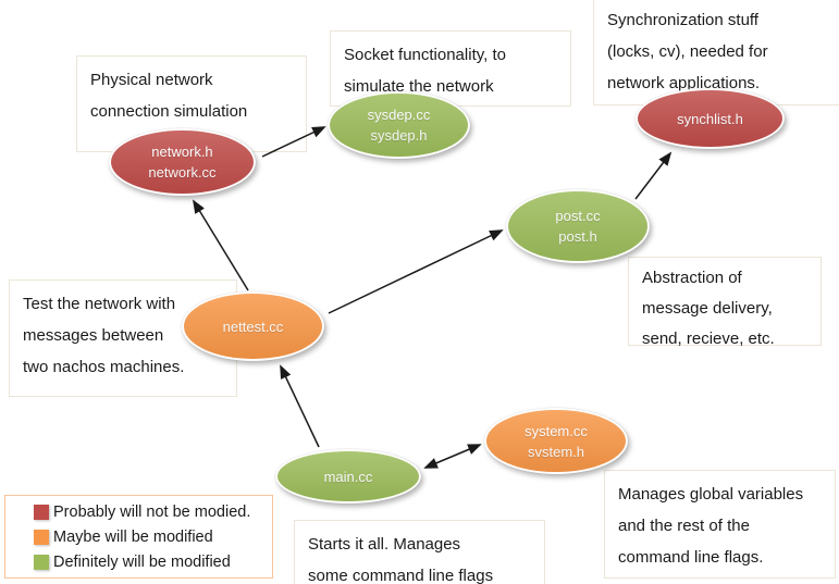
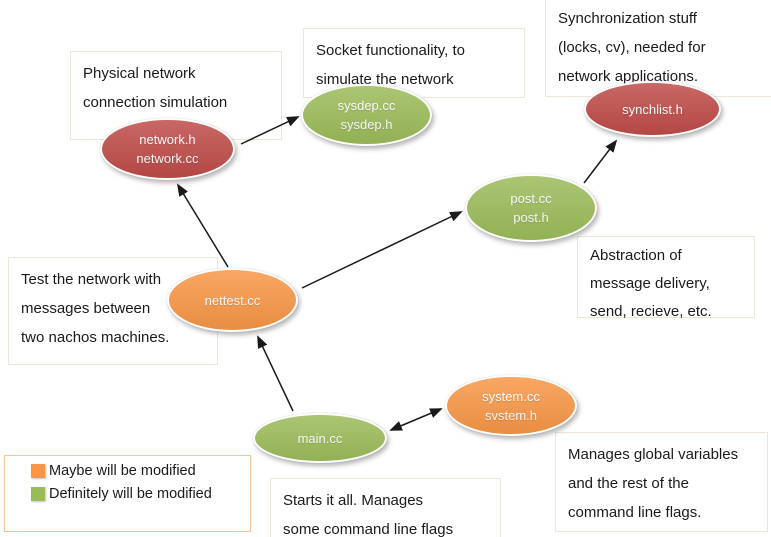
  Physical network
  connection simulation
  Socket functionality, to
  simulate the network
  Synchronization stuff
  (locks, cv), needed for
  network applications.
  Test the network with
  messages between
  two nachos machines.
  Abstraction of
  message delivery,
  send, recieve, etc.
  Starts it all. Manages
  some command line flags
  Manages global variables
  and the rest of the
  command line flags.
- Probably will not be modied.
  Maybe will be modified
  Definitely will be modified
